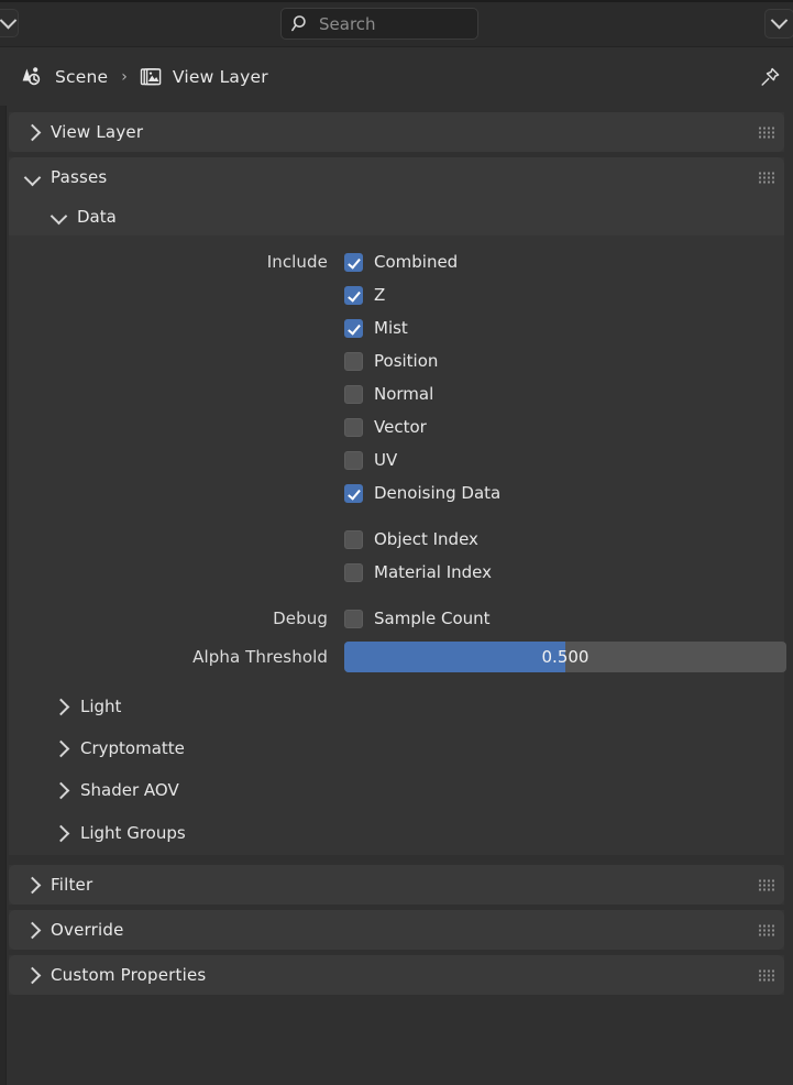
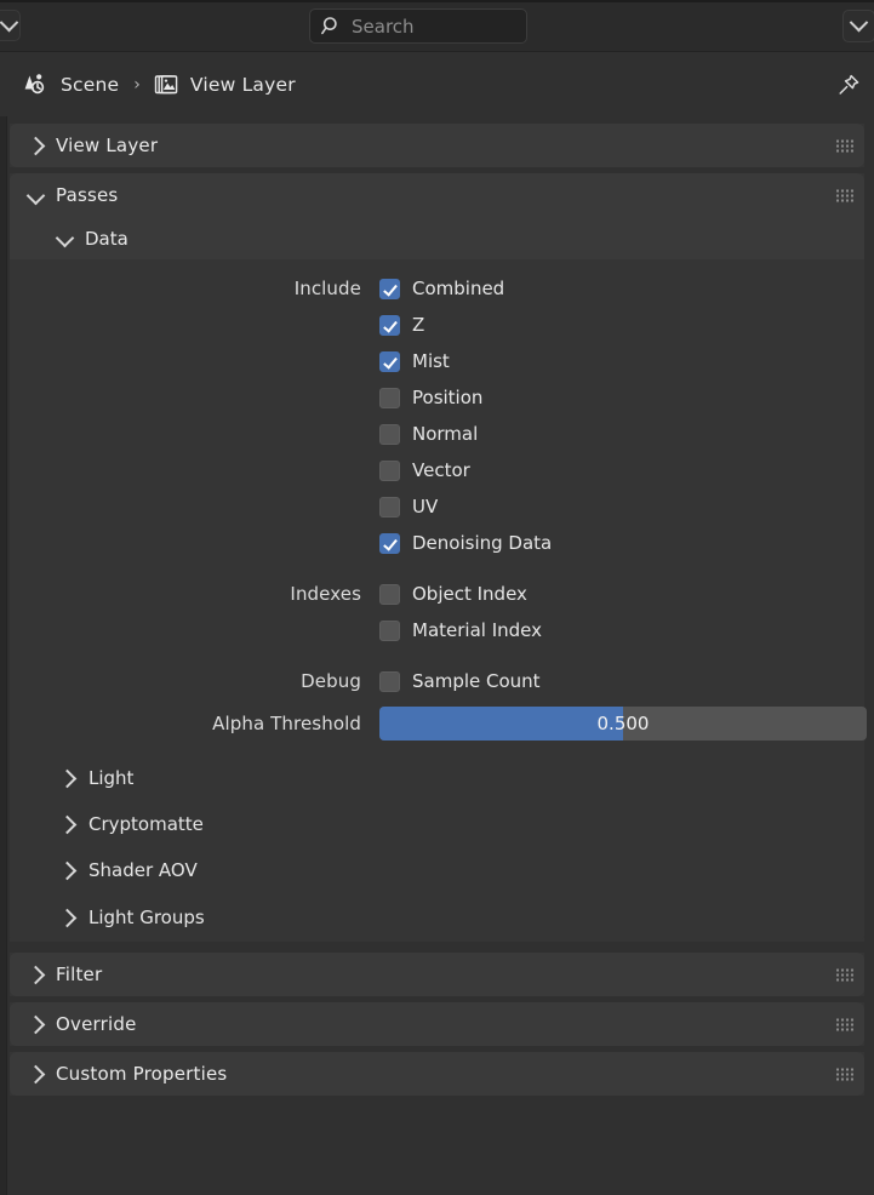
  Search
  Scene
  ›
  View Layer
  View Layer
  Passes
  Data
  Include
  Combined
  Z
  Mist
  Position
  Normal
  Vector
  UV
  Denoising Data
+ Indexes
  Object Index
  Material Index
  Debug
  Sample Count
  Alpha Threshold
  0.500
  Light
  Cryptomatte
  Shader AOV
  Light Groups
  Filter
  Override
  Custom Properties
